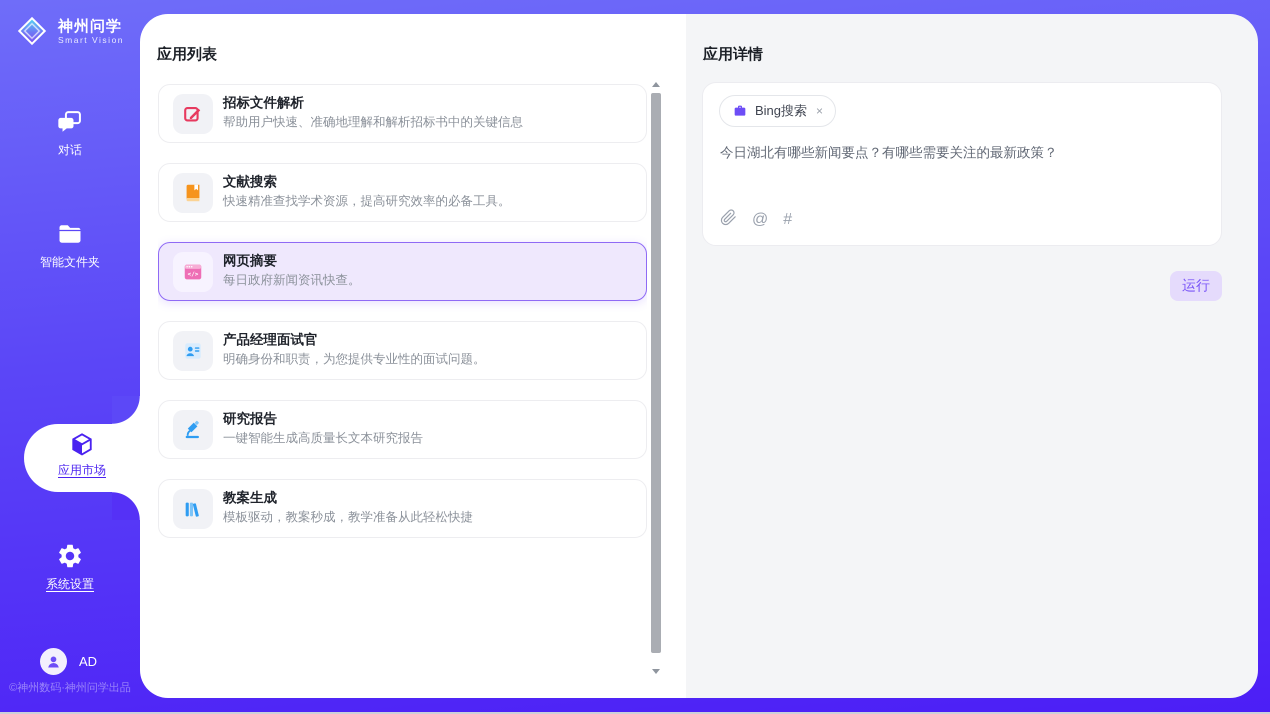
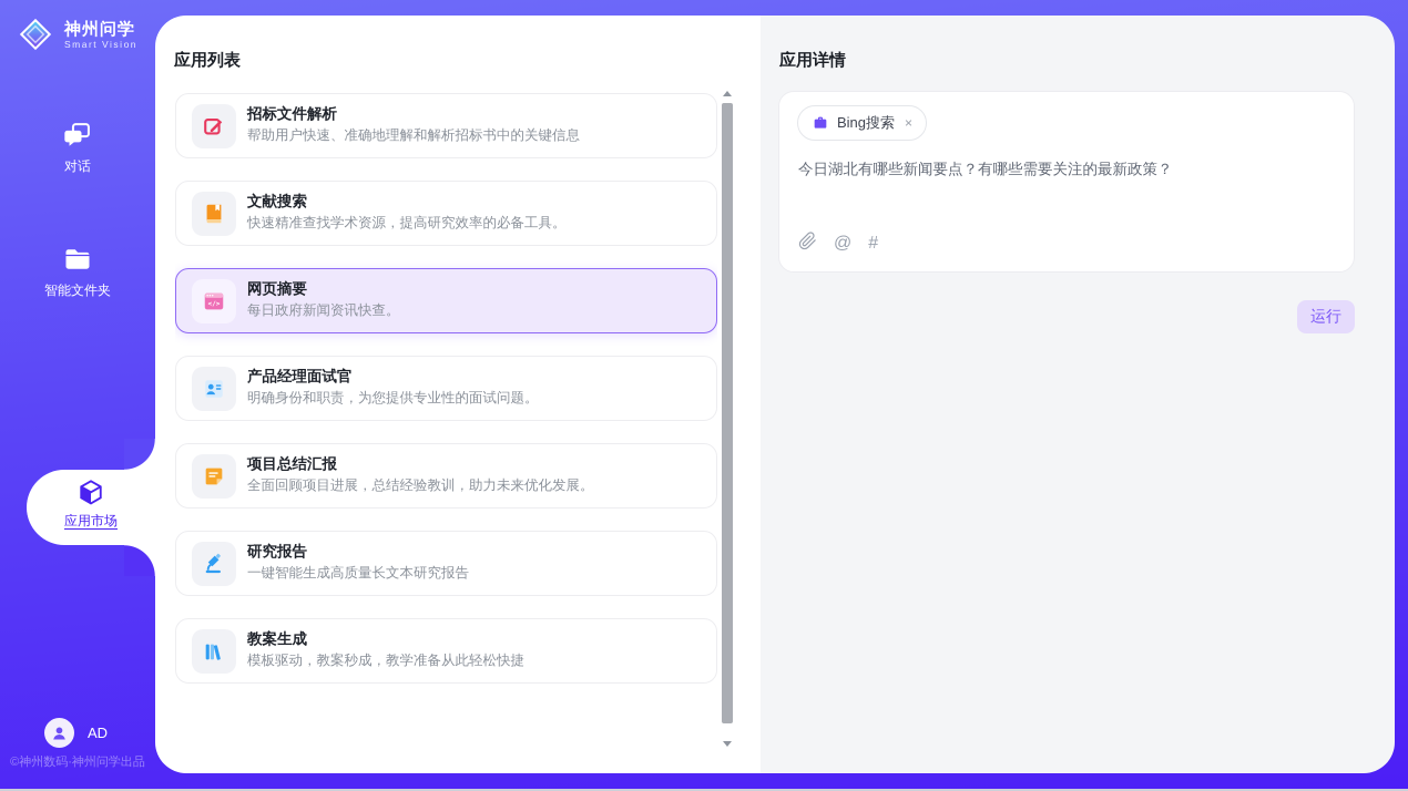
  神州问学
  Smart Vision
  对话
  智能文件夹
  应用市场
- 系统设置
  AD
  ©神州数码·神州问学出品
  应用列表
  招标文件解析
  帮助用户快速、准确地理解和解析招标书中的关键信息
  文献搜索
  快速精准查找学术资源，提高研究效率的必备工具。
  网页摘要
  每日政府新闻资讯快查。
  产品经理面试官
  明确身份和职责，为您提供专业性的面试问题。
+ 项目总结汇报
+ 全面回顾项目进展，总结经验教训，助力未来优化发展。
  研究报告
  一键智能生成高质量长文本研究报告
  教案生成
  模板驱动，教案秒成，教学准备从此轻松快捷
  应用详情
  Bing搜索
  ×
  今日湖北有哪些新闻要点？有哪些需要关注的最新政策？
  @
  #
  运行
